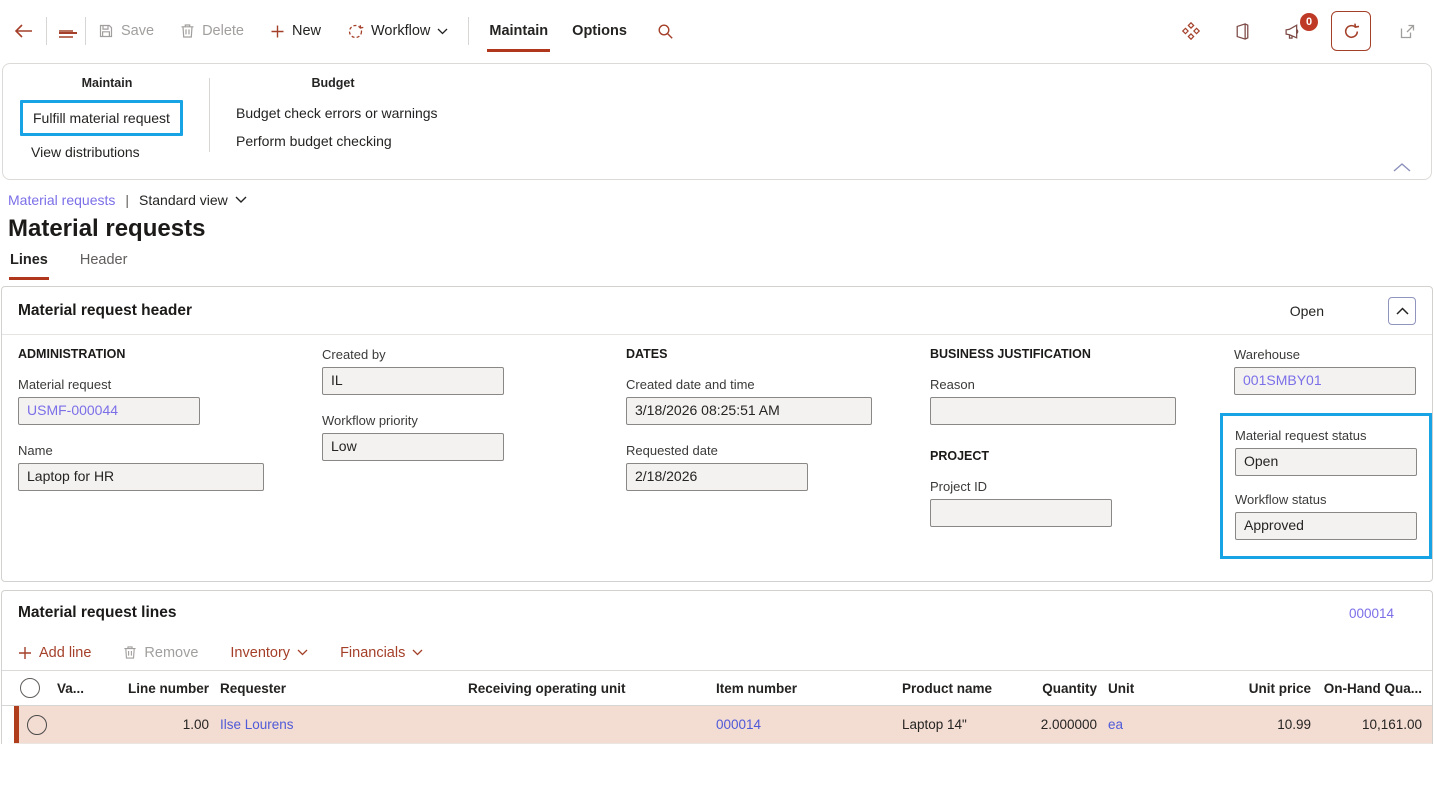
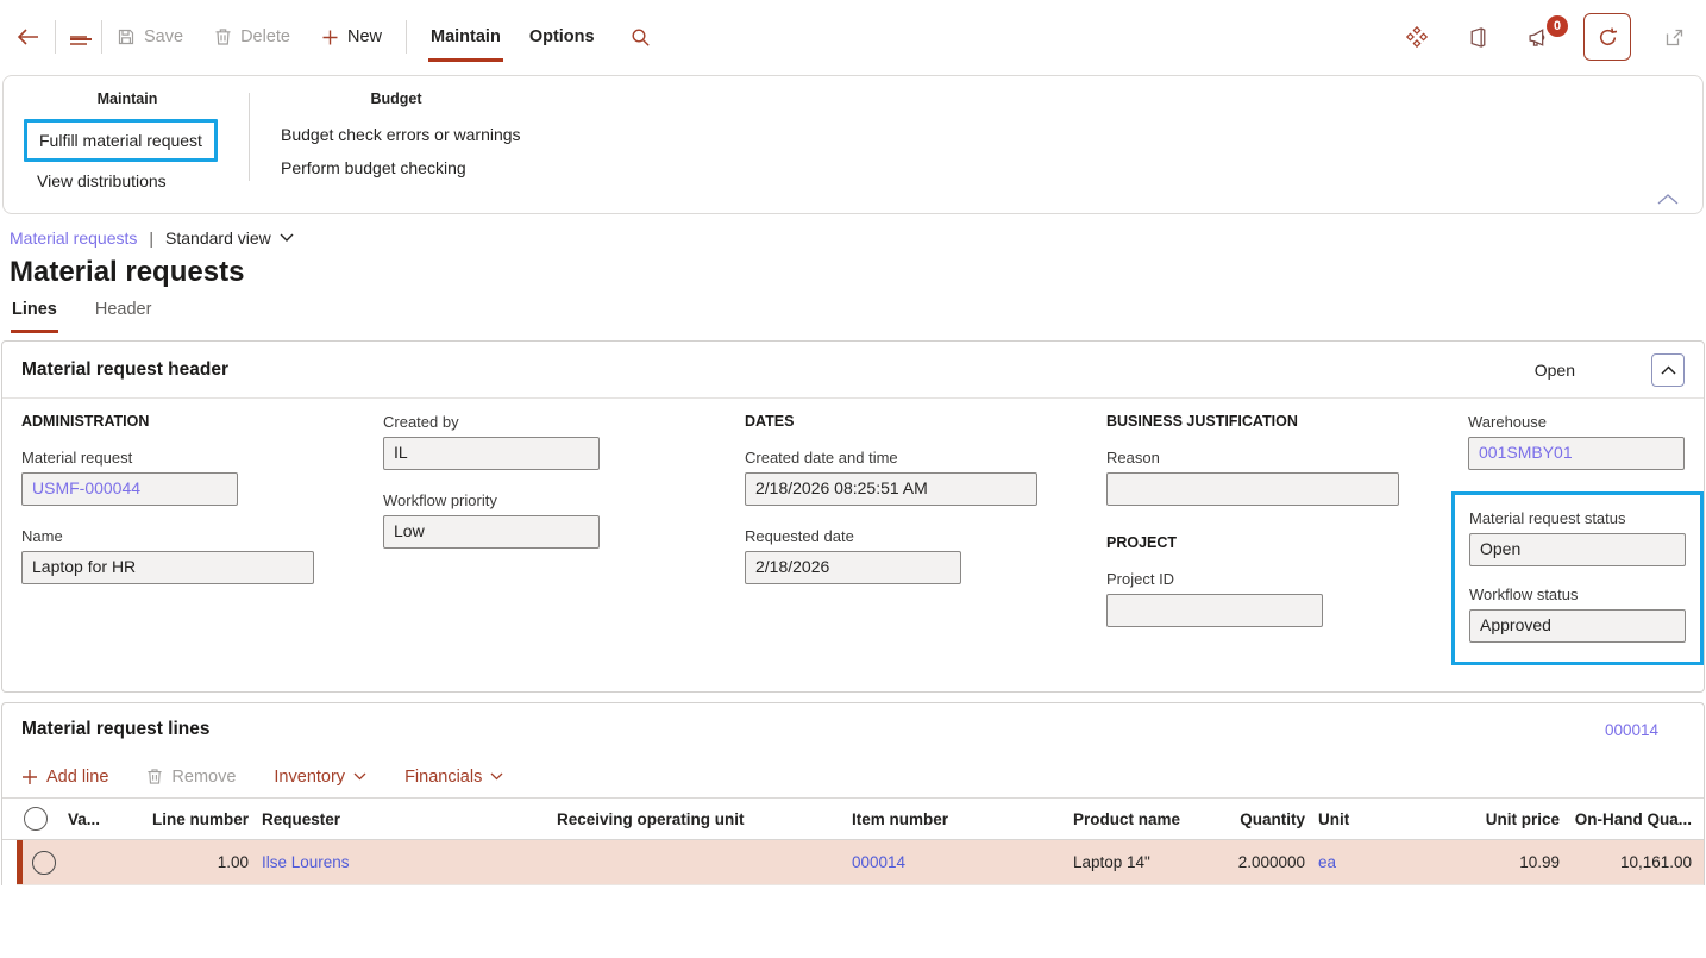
  Save
  Delete
  New
- Workflow
  Maintain
  Options
  0
  Maintain
  Fulfill material request
  View distributions
  Budget
  Budget check errors or warnings
  Perform budget checking
  Material requests
  |
  Standard view
  Material requests
  Lines
  Header
  Material request header
  Open
  ADMINISTRATION
  Material request
  USMF-000044
  Name
  Laptop for HR
  Created by
  IL
  Workflow priority
  Low
  DATES
  Created date and time
- 3/18/2026 08:25:51 AM
+ 2/18/2026 08:25:51 AM
  Requested date
  2/18/2026
  BUSINESS JUSTIFICATION
  Reason
  PROJECT
  Project ID
  Warehouse
  001SMBY01
  Material request status
  Open
  Workflow status
  Approved
  Material request lines
  000014
  Add line
  Remove
  Inventory
  Financials
  Va...
  Line number
  Requester
  Receiving operating unit
  Item number
  Product name
  Quantity
  Unit
  Unit price
  On-Hand Qua...
  1.00
  Ilse Lourens
  000014
  Laptop 14"
  2.000000
  ea
  10.99
  10,161.00
